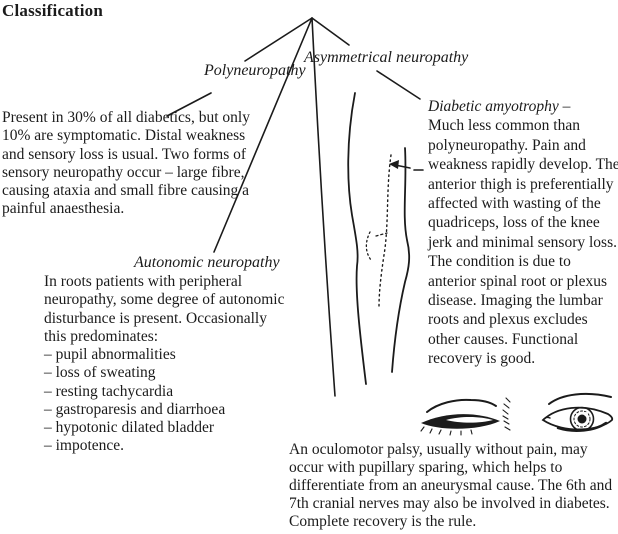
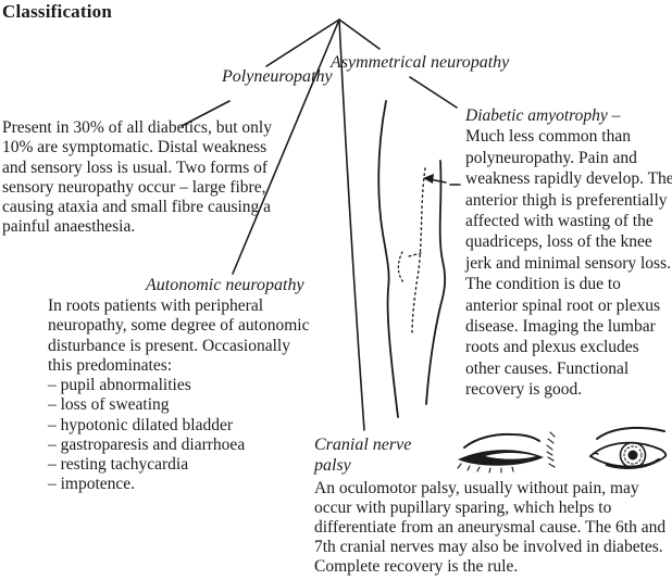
  Classification
  Polyneuropathy
  Present in 30% of all diabetics, but only 10% are symptomatic. Distal weakness and sensory loss is usual. Two forms of sensory neuropathy occur – large fibre, causing ataxia and small fibre causing a painful anaesthesia.
  Autonomic neuropathy
  In roots patients with peripheral neuropathy, some degree of autonomic disturbance is present. Occasionally this predominates:
  – pupil abnormalities
  – loss of sweating
- – resting tachycardia
+ – hypotonic dilated bladder
  – gastroparesis and diarrhoea
- – hypotonic dilated bladder
+ – resting tachycardia
  – impotence.
  Asymmetrical neuropathy
  Diabetic amyotrophy –
  Much less common than polyneuropathy. Pain and weakness rapidly develop. The anterior thigh is preferentially affected with wasting of the quadriceps, loss of the knee jerk and minimal sensory loss. The condition is due to anterior spinal root or plexus disease. Imaging the lumbar roots and plexus excludes other causes. Functional recovery is good.
+ Cranial nerve palsy
  An oculomotor palsy, usually without pain, may occur with pupillary sparing, which helps to differentiate from an aneurysmal cause. The 6th and 7th cranial nerves may also be involved in diabetes. Complete recovery is the rule.
